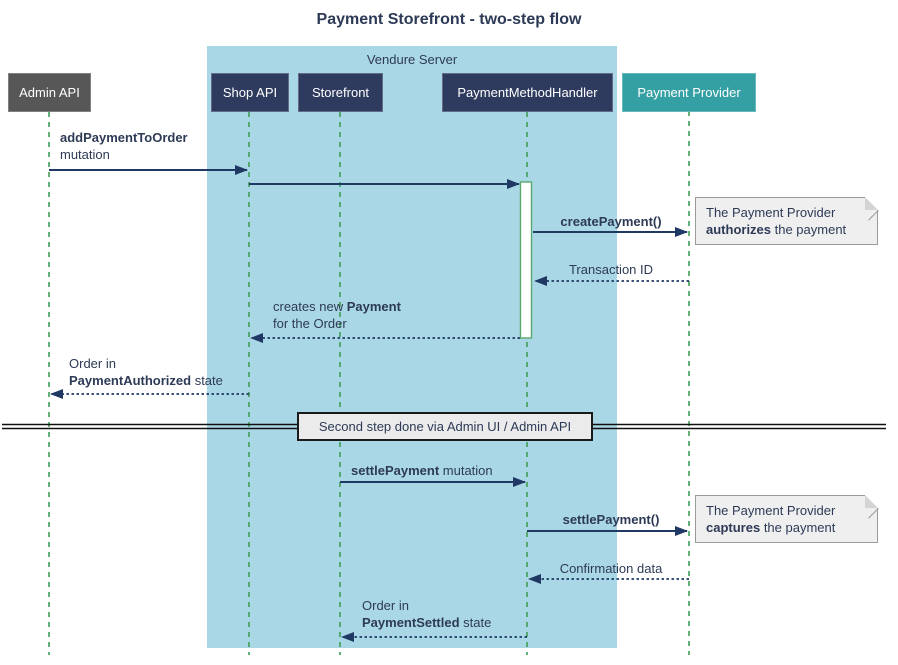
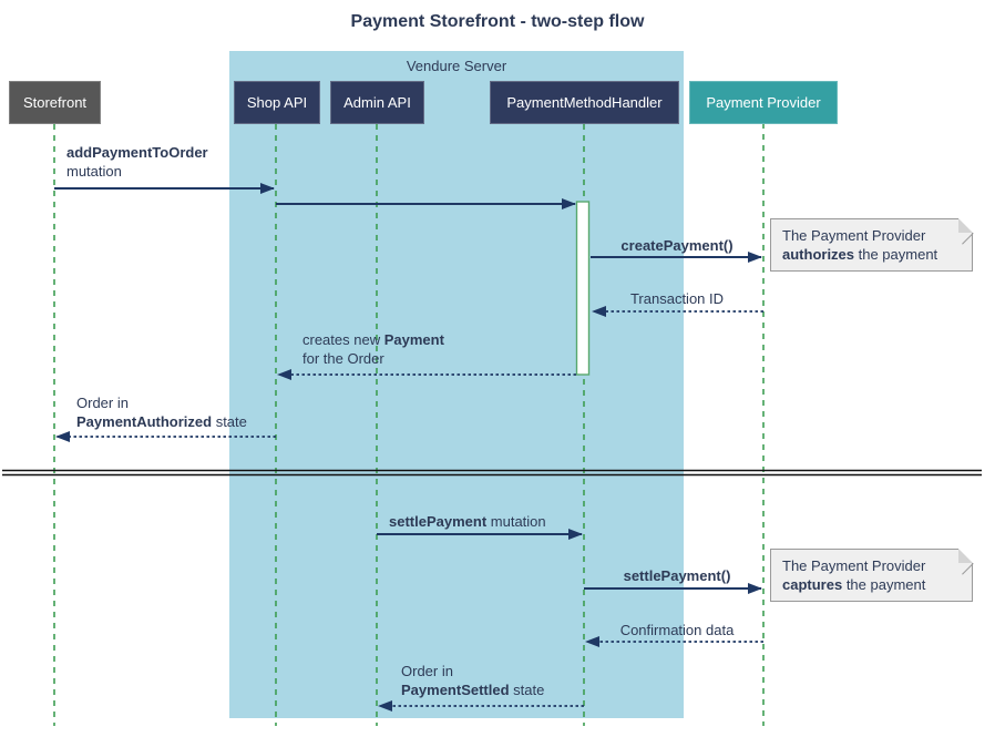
  Payment Storefront - two-step flow
  Vendure Server
- Admin API
+ Storefront
  Shop API
- Storefront
+ Admin API
  PaymentMethodHandler
  Payment Provider
  addPaymentToOrder
  mutation
  createPayment()
  Transaction ID
  creates new Payment
  for the Order
  Order in
  PaymentAuthorized state
  settlePayment mutation
  settlePayment()
  Confirmation data
  Order in
  PaymentSettled state
  The Payment Provider
  authorizes the payment
  The Payment Provider
  captures the payment
- Second step done via Admin UI / Admin API
